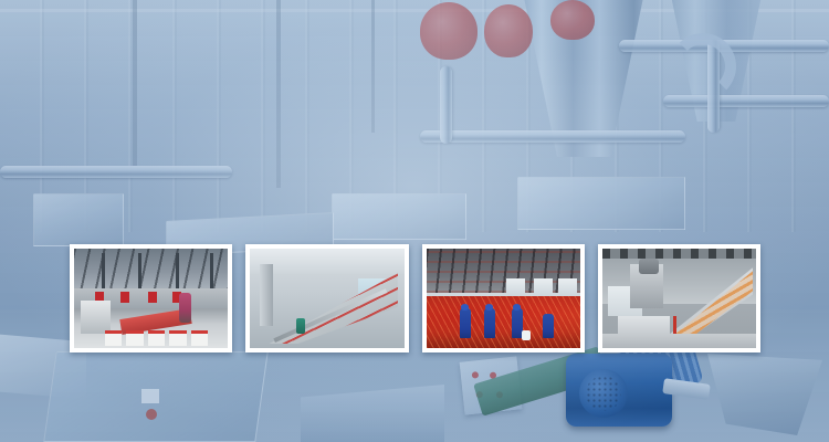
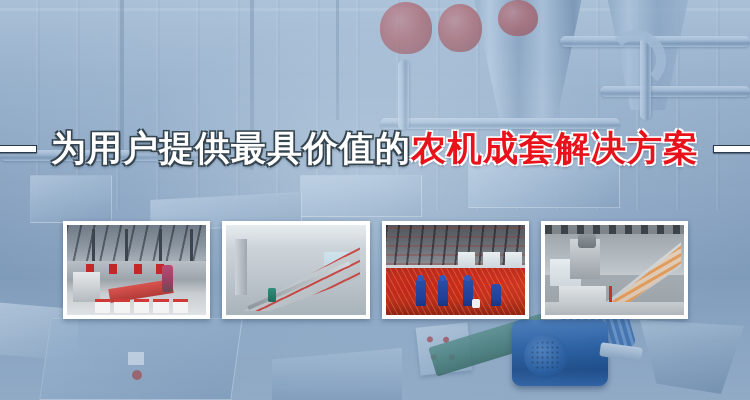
+ 为用户提供最具价值的农机成套解决方案
